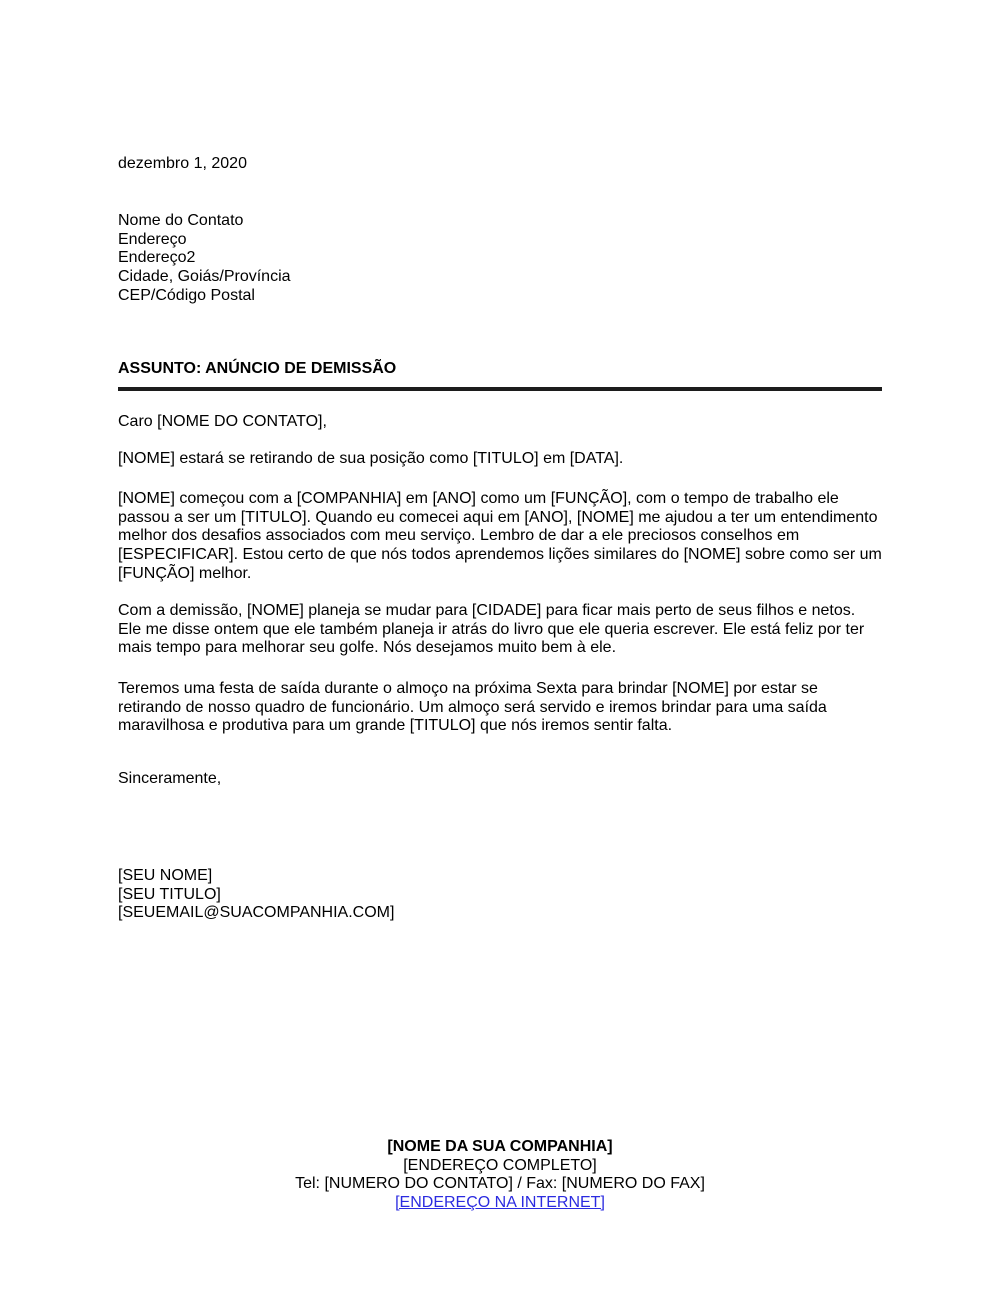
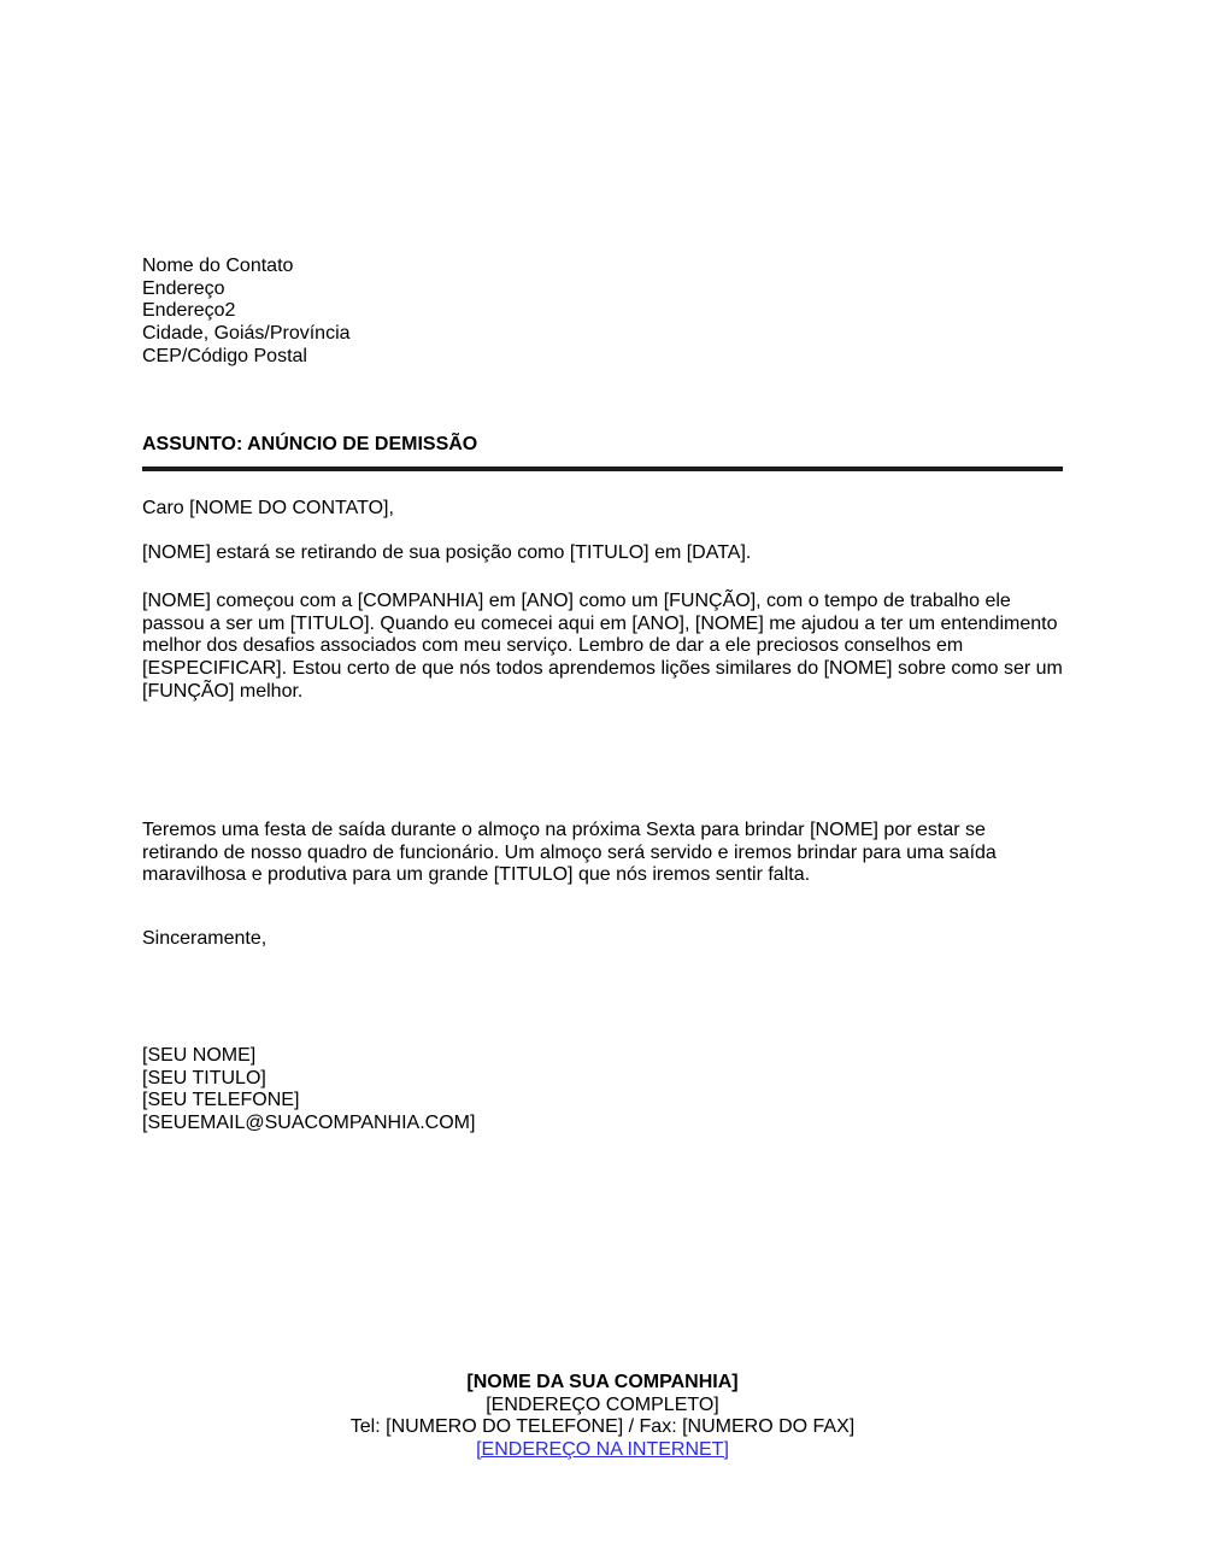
- dezembro 1, 2020
  Nome do Contato
  Endereço
  Endereço2
  Cidade, Goiás/Província
  CEP/Código Postal
  ASSUNTO: ANÚNCIO DE DEMISSÃO
  Caro [NOME DO CONTATO],
  [NOME] estará se retirando de sua posição como [TITULO] em [DATA].
  [NOME] começou com a [COMPANHIA] em [ANO] como um [FUNÇÃO], com o tempo de trabalho ele passou a ser um [TITULO]. Quando eu comecei aqui em [ANO], [NOME] me ajudou a ter um entendimento melhor dos desafios associados com meu serviço. Lembro de dar a ele preciosos conselhos em [ESPECIFICAR]. Estou certo de que nós todos aprendemos lições similares do [NOME] sobre como ser um [FUNÇÃO] melhor.
- Com a demissão, [NOME] planeja se mudar para [CIDADE] para ficar mais perto de seus filhos e netos. Ele me disse ontem que ele também planeja ir atrás do livro que ele queria escrever. Ele está feliz por ter mais tempo para melhorar seu golfe. Nós desejamos muito bem à ele.
  Teremos uma festa de saída durante o almoço na próxima Sexta para brindar [NOME] por estar se retirando de nosso quadro de funcionário. Um almoço será servido e iremos brindar para uma saída maravilhosa e produtiva para um grande [TITULO] que nós iremos sentir falta.
  Sinceramente,
  [SEU NOME]
  [SEU TITULO]
+ [SEU TELEFONE]
  [SEUEMAIL@SUACOMPANHIA.COM]
  [NOME DA SUA COMPANHIA]
  [ENDEREÇO COMPLETO]
- Tel: [NUMERO DO CONTATO] / Fax: [NUMERO DO FAX]
+ Tel: [NUMERO DO TELEFONE] / Fax: [NUMERO DO FAX]
  [ENDEREÇO NA INTERNET]
